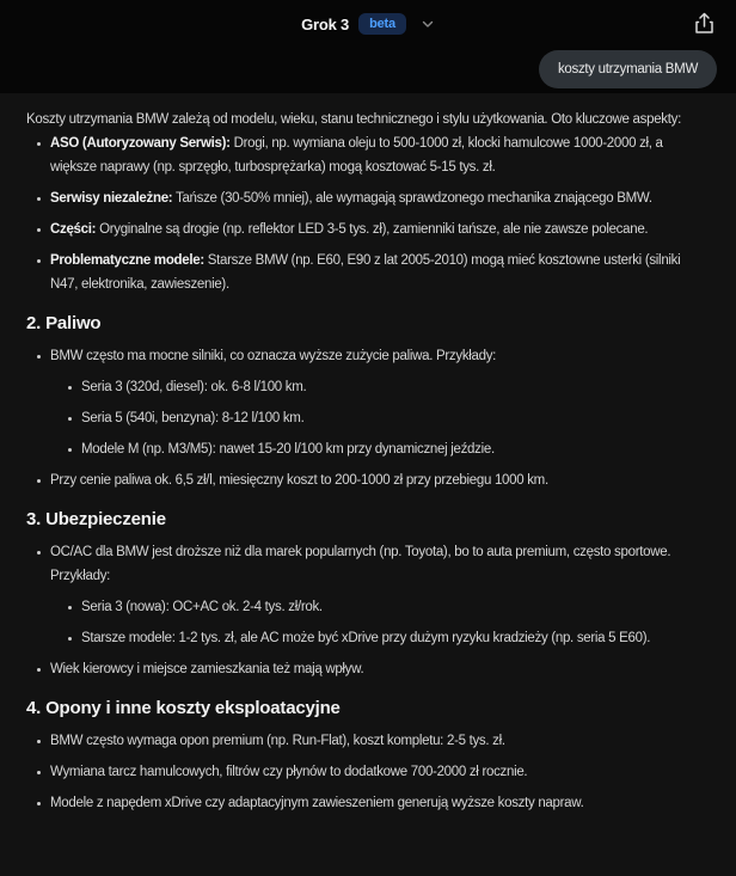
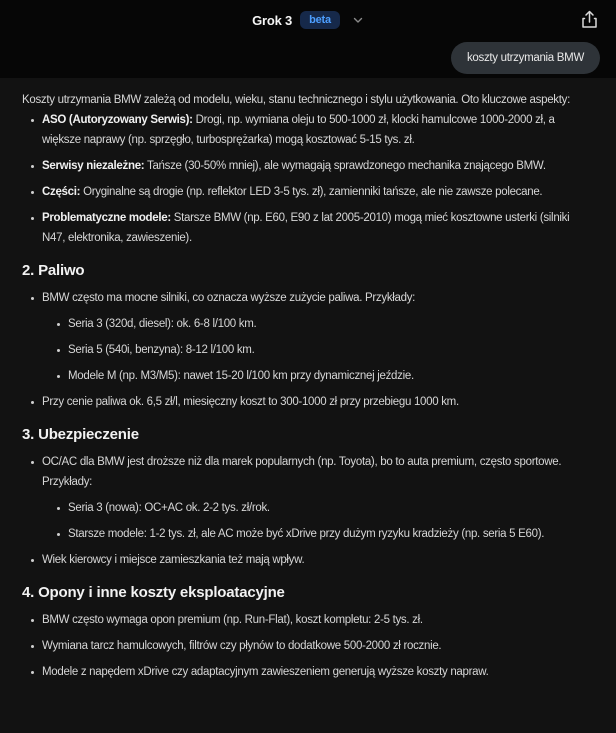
  Grok 3
  beta
  koszty utrzymania BMW
  Koszty utrzymania BMW zależą od modelu, wieku, stanu technicznego i stylu użytkowania. Oto kluczowe aspekty:
  ASO (Autoryzowany Serwis): Drogi, np. wymiana oleju to 500-1000 zł, klocki hamulcowe 1000-2000 zł, a większe naprawy (np. sprzęgło, turbosprężarka) mogą kosztować 5-15 tys. zł.
  Serwisy niezależne: Tańsze (30-50% mniej), ale wymagają sprawdzonego mechanika znającego BMW.
  Części: Oryginalne są drogie (np. reflektor LED 3-5 tys. zł), zamienniki tańsze, ale nie zawsze polecane.
  Problematyczne modele: Starsze BMW (np. E60, E90 z lat 2005-2010) mogą mieć kosztowne usterki (silniki N47, elektronika, zawieszenie).
  2. Paliwo
  BMW często ma mocne silniki, co oznacza wyższe zużycie paliwa. Przykłady:
  Seria 3 (320d, diesel): ok. 6-8 l/100 km.
  Seria 5 (540i, benzyna): 8-12 l/100 km.
  Modele M (np. M3/M5): nawet 15-20 l/100 km przy dynamicznej jeździe.
- Przy cenie paliwa ok. 6,5 zł/l, miesięczny koszt to 200-1000 zł przy przebiegu 1000 km.
+ Przy cenie paliwa ok. 6,5 zł/l, miesięczny koszt to 300-1000 zł przy przebiegu 1000 km.
  3. Ubezpieczenie
  OC/AC dla BMW jest droższe niż dla marek popularnych (np. Toyota), bo to auta premium, często sportowe. Przykłady:
- Seria 3 (nowa): OC+AC ok. 2-4 tys. zł/rok.
+ Seria 3 (nowa): OC+AC ok. 2-2 tys. zł/rok.
  Starsze modele: 1-2 tys. zł, ale AC może być xDrive przy dużym ryzyku kradzieży (np. seria 5 E60).
  Wiek kierowcy i miejsce zamieszkania też mają wpływ.
  4. Opony i inne koszty eksploatacyjne
  BMW często wymaga opon premium (np. Run-Flat), koszt kompletu: 2-5 tys. zł.
- Wymiana tarcz hamulcowych, filtrów czy płynów to dodatkowe 700-2000 zł rocznie.
+ Wymiana tarcz hamulcowych, filtrów czy płynów to dodatkowe 500-2000 zł rocznie.
  Modele z napędem xDrive czy adaptacyjnym zawieszeniem generują wyższe koszty napraw.
